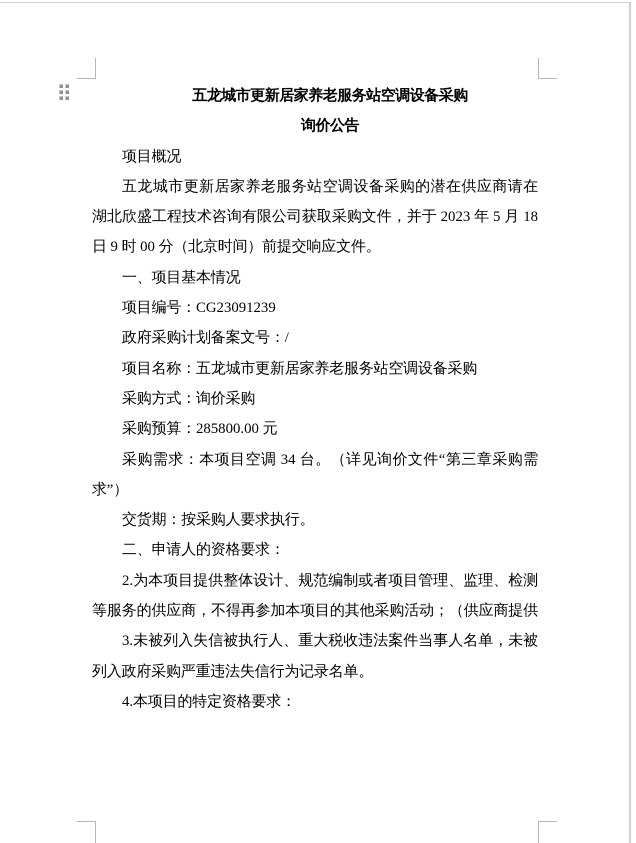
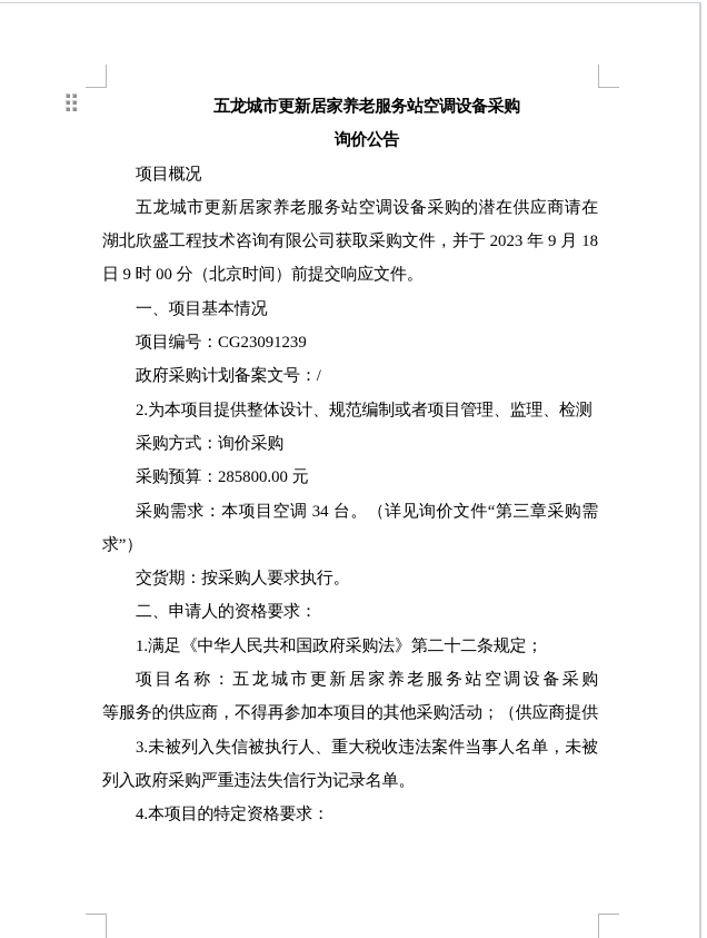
  五龙城市更新居家养老服务站空调设备采购
  询价公告
  项目概况
  五龙城市更新居家养老服务站空调设备采购的潜在供应商请在
- 湖北欣盛工程技术咨询有限公司获取采购文件，并于 2023 年 5 月 18
+ 湖北欣盛工程技术咨询有限公司获取采购文件，并于 2023 年 9 月 18
  日 9 时 00 分（北京时间）前提交响应文件。
  一、项目基本情况
  项目编号：CG23091239
  政府采购计划备案文号：/
- 项目名称：五龙城市更新居家养老服务站空调设备采购
+ 2.为本项目提供整体设计、规范编制或者项目管理、监理、检测
  采购方式：询价采购
  采购预算：285800.00 元
  采购需求：本项目空调 34 台。（详见询价文件“第三章采购需
  求”）
  交货期：按采购人要求执行。
  二、申请人的资格要求：
+ 1.满足《中华人民共和国政府采购法》第二十二条规定；
- 2.为本项目提供整体设计、规范编制或者项目管理、监理、检测
+ 项目名称：五龙城市更新居家养老服务站空调设备采购
  等服务的供应商，不得再参加本项目的其他采购活动；（供应商提供
  3.未被列入失信被执行人、重大税收违法案件当事人名单，未被
  列入政府采购严重违法失信行为记录名单。
  4.本项目的特定资格要求：
